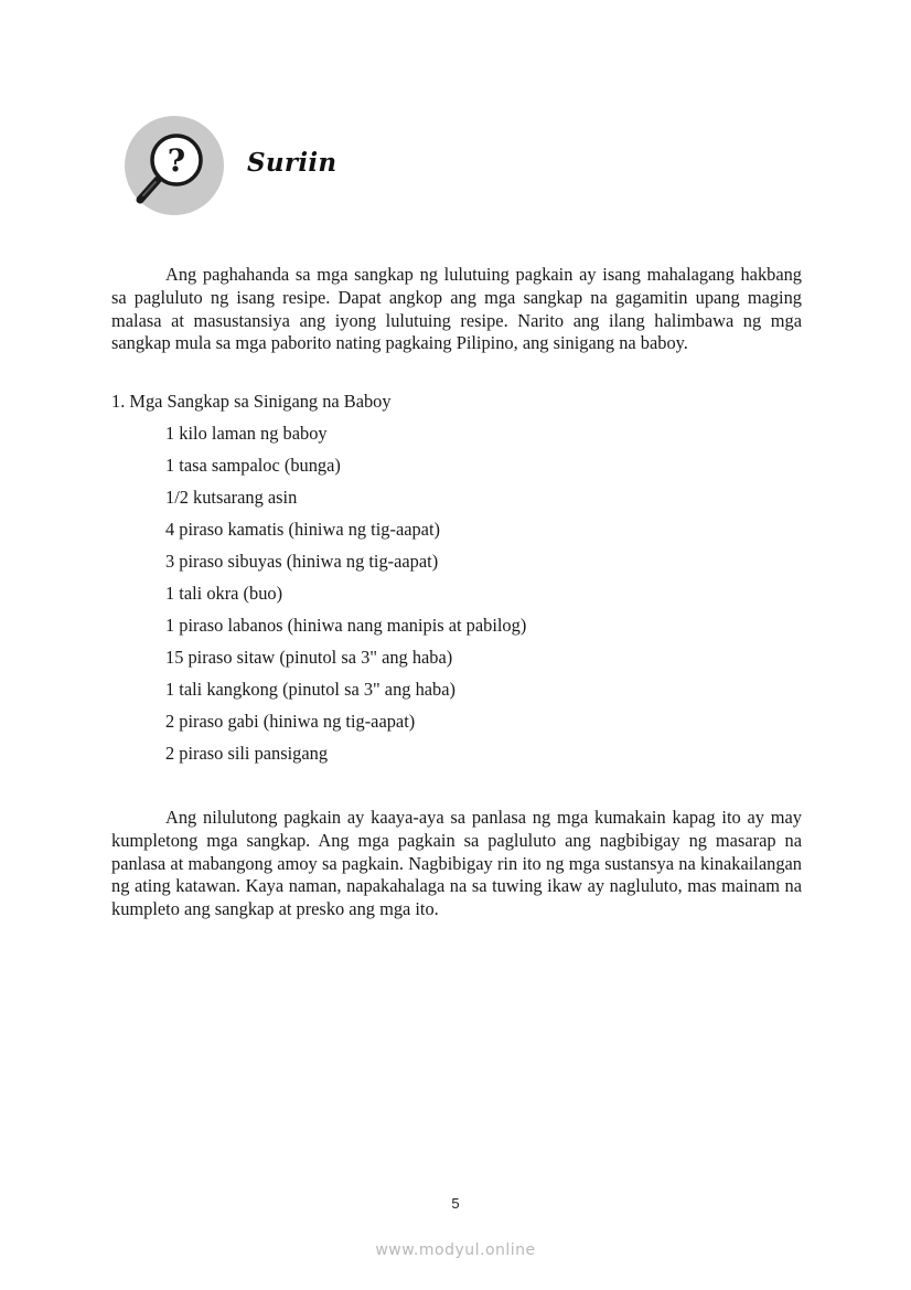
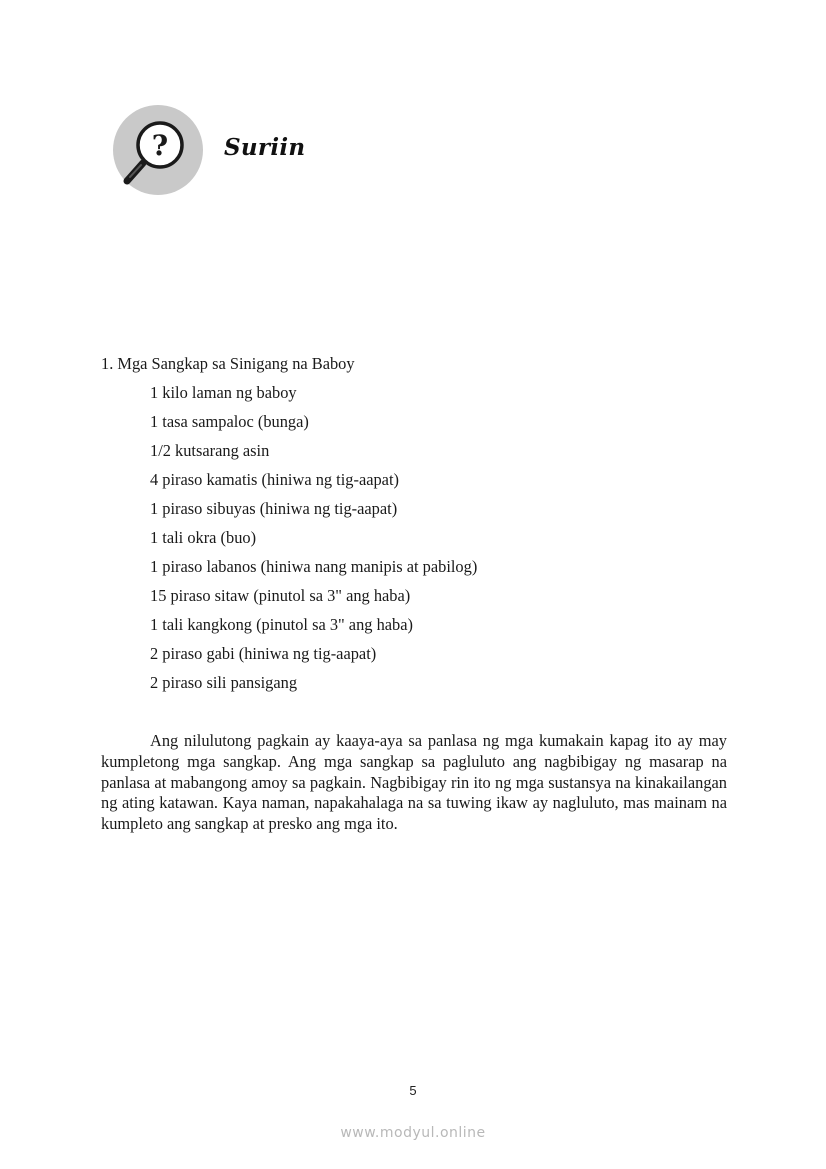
  ?
  Suriin
- Ang paghahanda sa mga sangkap ng lulutuing pagkain ay isang mahalagang hakbang sa pagluluto ng isang resipe. Dapat angkop ang mga sangkap na gagamitin upang maging malasa at masustansiya ang iyong lulutuing resipe. Narito ang ilang halimbawa ng mga sangkap mula sa mga paborito nating pagkaing Pilipino, ang sinigang na baboy.
  1. Mga Sangkap sa Sinigang na Baboy
  1 kilo laman ng baboy
  1 tasa sampaloc (bunga)
  1/2 kutsarang asin
  4 piraso kamatis (hiniwa ng tig-aapat)
- 3 piraso sibuyas (hiniwa ng tig-aapat)
+ 1 piraso sibuyas (hiniwa ng tig-aapat)
  1 tali okra (buo)
  1 piraso labanos (hiniwa nang manipis at pabilog)
  15 piraso sitaw (pinutol sa 3" ang haba)
  1 tali kangkong (pinutol sa 3" ang haba)
  2 piraso gabi (hiniwa ng tig-aapat)
  2 piraso sili pansigang
- Ang nilulutong pagkain ay kaaya-aya sa panlasa ng mga kumakain kapag ito ay may kumpletong mga sangkap. Ang mga pagkain sa pagluluto ang nagbibigay ng masarap na panlasa at mabangong amoy sa pagkain. Nagbibigay rin ito ng mga sustansya na kinakailangan ng ating katawan. Kaya naman, napakahalaga na sa tuwing ikaw ay nagluluto, mas mainam na kumpleto ang sangkap at presko ang mga ito.
+ Ang nilulutong pagkain ay kaaya-aya sa panlasa ng mga kumakain kapag ito ay may kumpletong mga sangkap. Ang mga sangkap sa pagluluto ang nagbibigay ng masarap na panlasa at mabangong amoy sa pagkain. Nagbibigay rin ito ng mga sustansya na kinakailangan ng ating katawan. Kaya naman, napakahalaga na sa tuwing ikaw ay nagluluto, mas mainam na kumpleto ang sangkap at presko ang mga ito.
  5
  www.modyul.online
